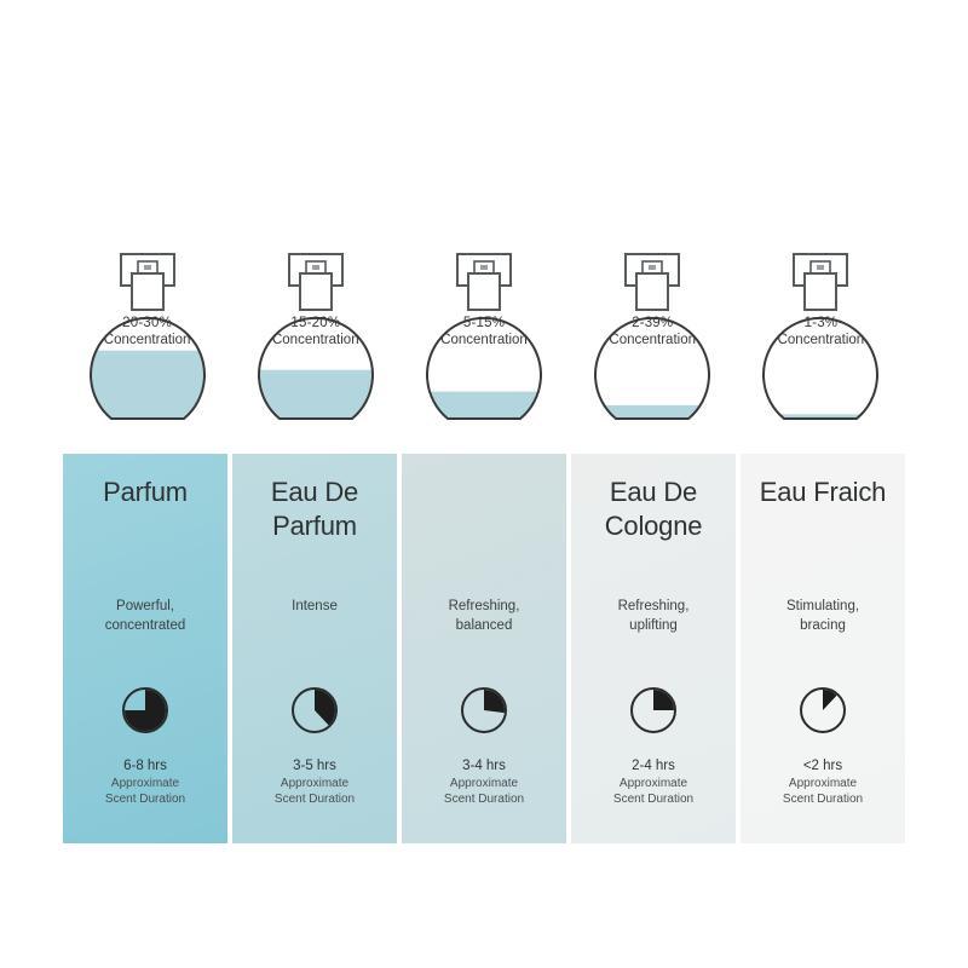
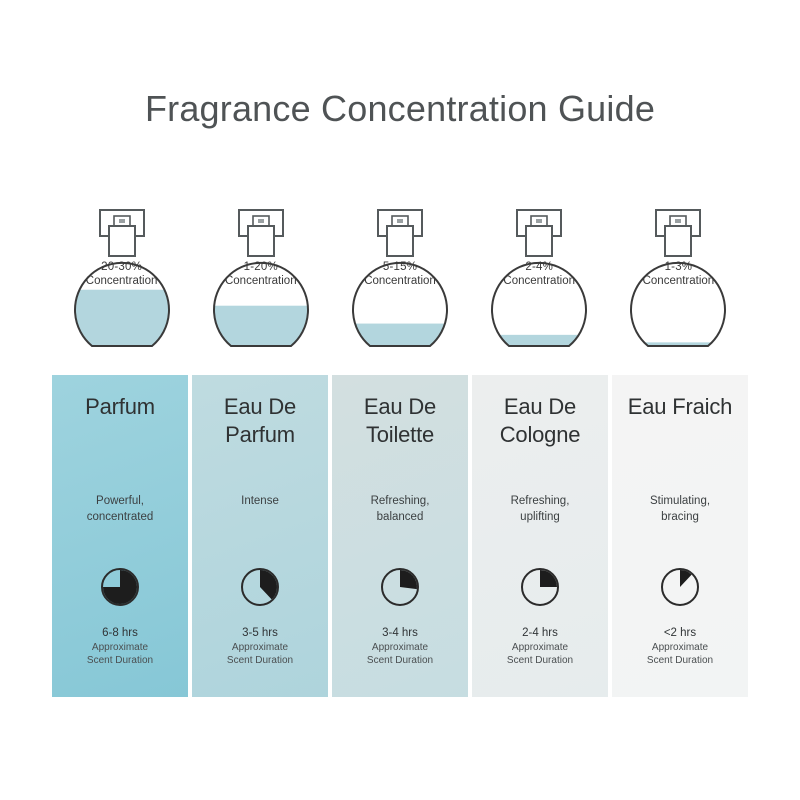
+ Fragrance Concentration Guide
  20-30%
  Concentration
- 15-20%
+ 1-20%
  Concentration
  5-15%
  Concentration
- 2-39%
+ 2-4%
  Concentration
  1-3%
  Concentration
  Parfum
  Powerful,
  concentrated
  6-8 hrs
  Approximate
  Scent Duration
  Eau De Parfum
  Intense
  3-5 hrs
  Approximate
  Scent Duration
+ Eau De Toilette
  Refreshing,
  balanced
  3-4 hrs
  Approximate
  Scent Duration
  Eau De Cologne
  Refreshing,
  uplifting
  2-4 hrs
  Approximate
  Scent Duration
  Eau Fraich
  Stimulating,
  bracing
  <2 hrs
  Approximate
  Scent Duration
